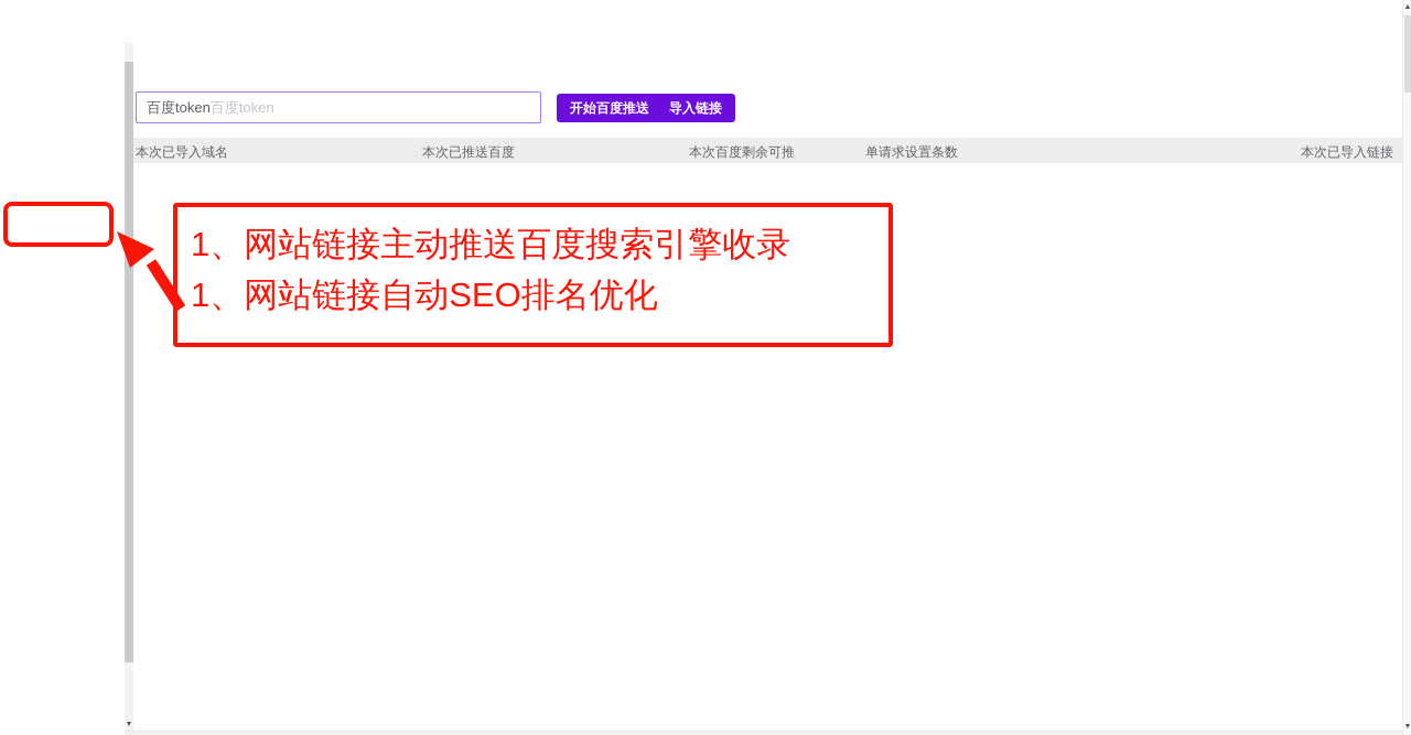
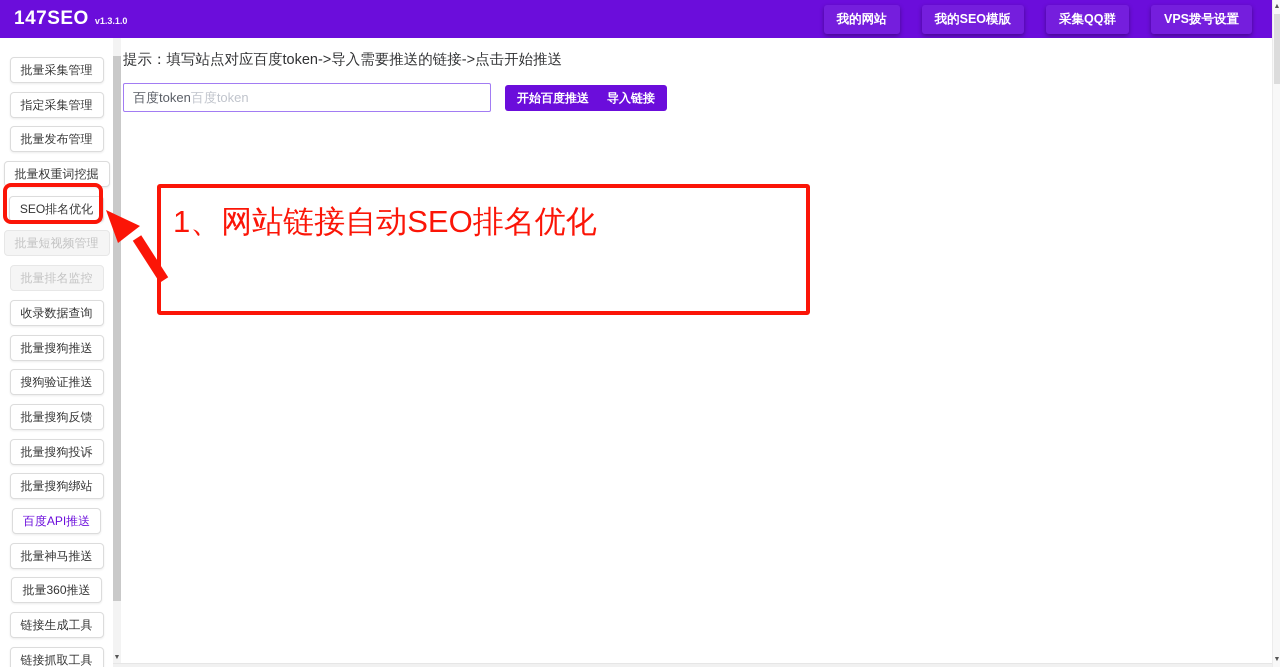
+ 147SEO
+ v1.3.1.0
+ 我的网站
+ 我的SEO模版
+ 采集QQ群
+ VPS拨号设置
+ 批量采集管理
+ 指定采集管理
+ 批量发布管理
+ 批量权重词挖掘
+ SEO排名优化
+ 批量短视频管理
+ 批量排名监控
+ 收录数据查询
+ 批量搜狗推送
+ 搜狗验证推送
+ 批量搜狗反馈
+ 批量搜狗投诉
+ 批量搜狗绑站
+ 百度API推送
+ 批量神马推送
+ 批量360推送
+ 链接生成工具
+ 链接抓取工具
+ 提示：填写站点对应百度token->导入需要推送的链接->点击开始推送
  百度token
  百度token
  开始百度推送
  导入链接
- 本次已导入域名
- 本次已推送百度
- 本次百度剩余可推
- 单请求设置条数
- 本次已导入链接
- 1、网站链接主动推送百度搜索引擎收录
  1、网站链接自动SEO排名优化
